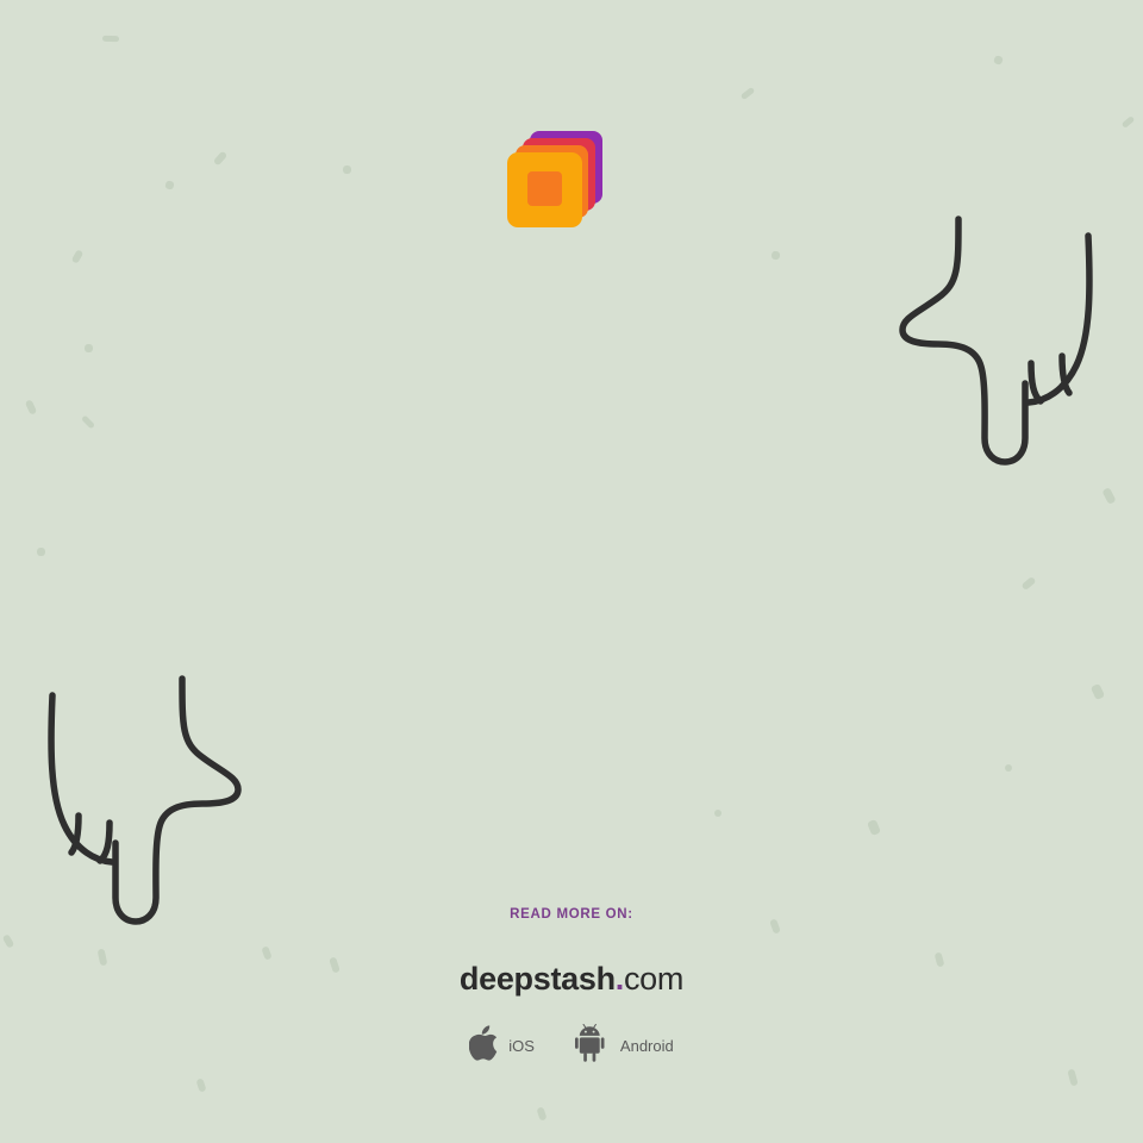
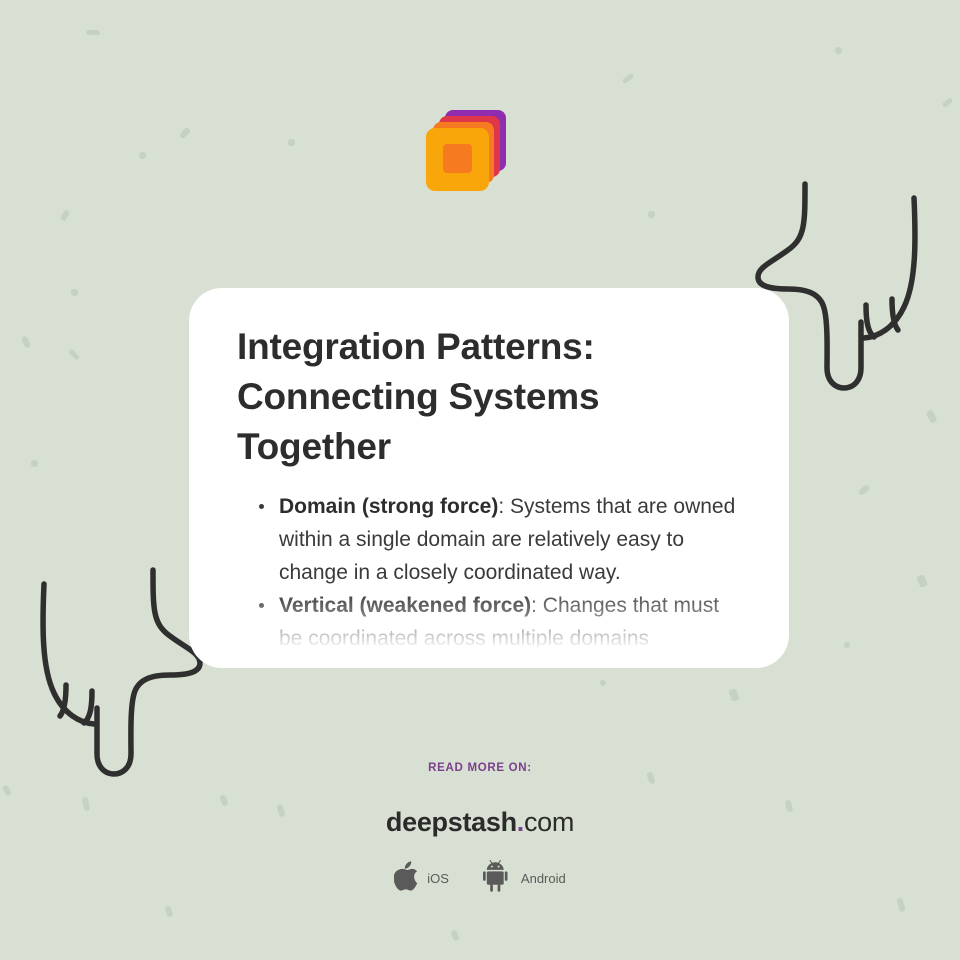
+ Integration Patterns: Connecting Systems Together
+ Domain (strong force): Systems that are owned within a single domain are relatively easy to change in a closely coordinated way.
+ Vertical (weakened force): Changes that must be coordinated across multiple domains
  READ MORE ON:
  deepstash.com
  iOS
  Android
